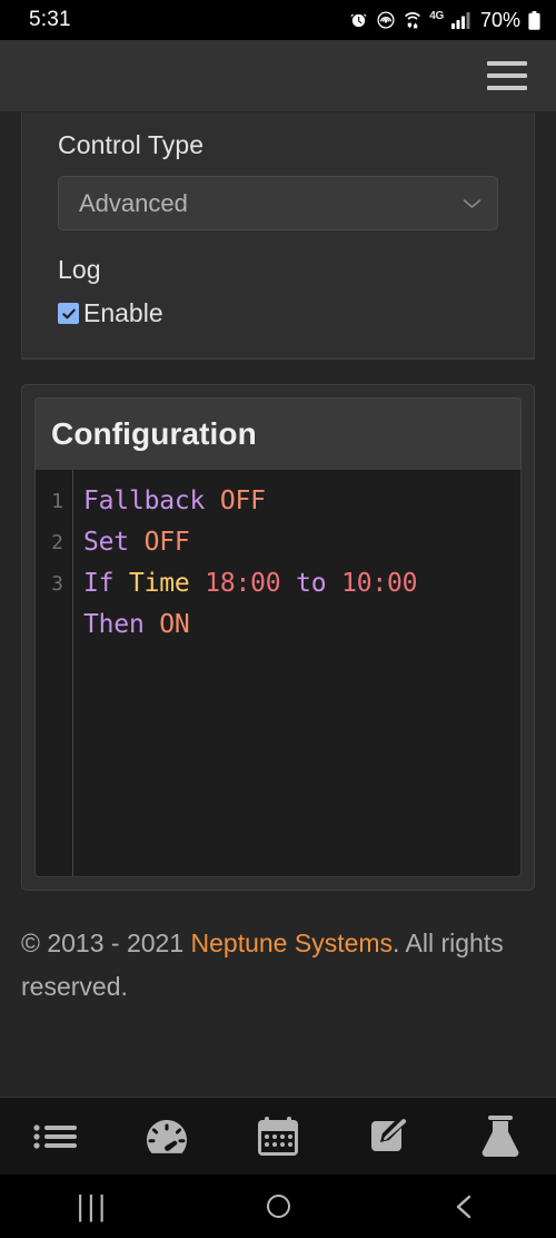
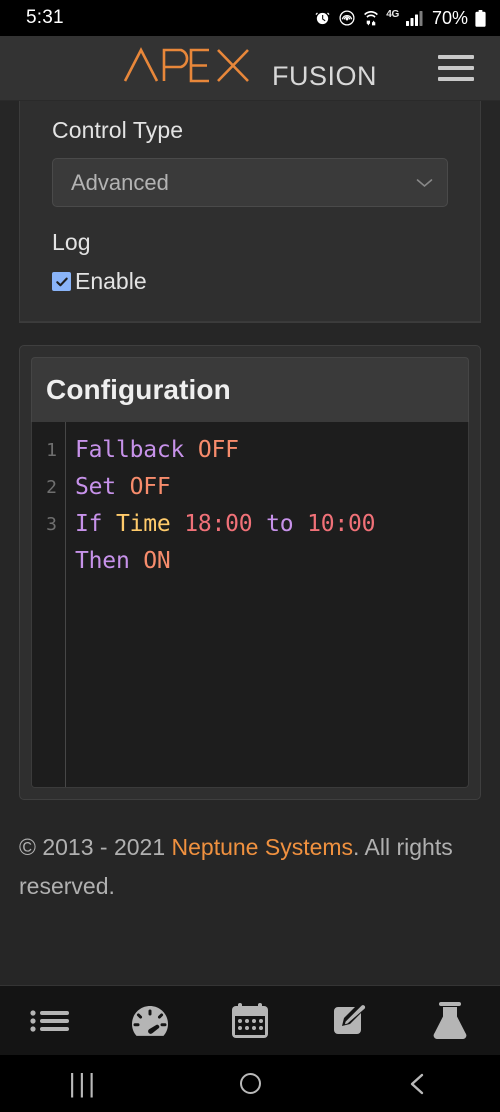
  5:31
  4G
  70%
+ FUSION
  Control Type
  Advanced
  Log
  Enable
  Configuration
  1
  2
  3
  Fallback OFF
  Set OFF
  If Time 18:00 to 10:00
  Then ON
  © 2013 - 2021 Neptune Systems. All rights reserved.
  |||
